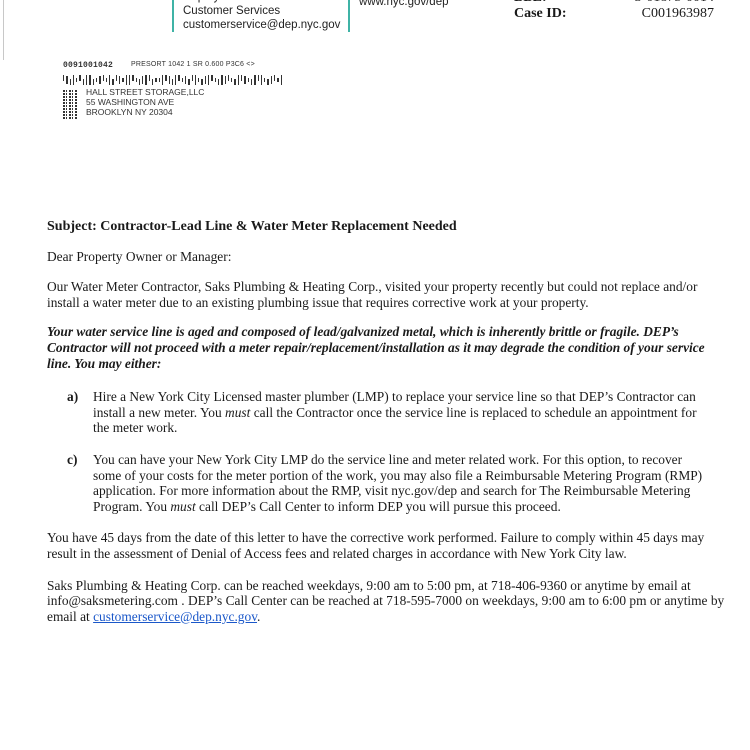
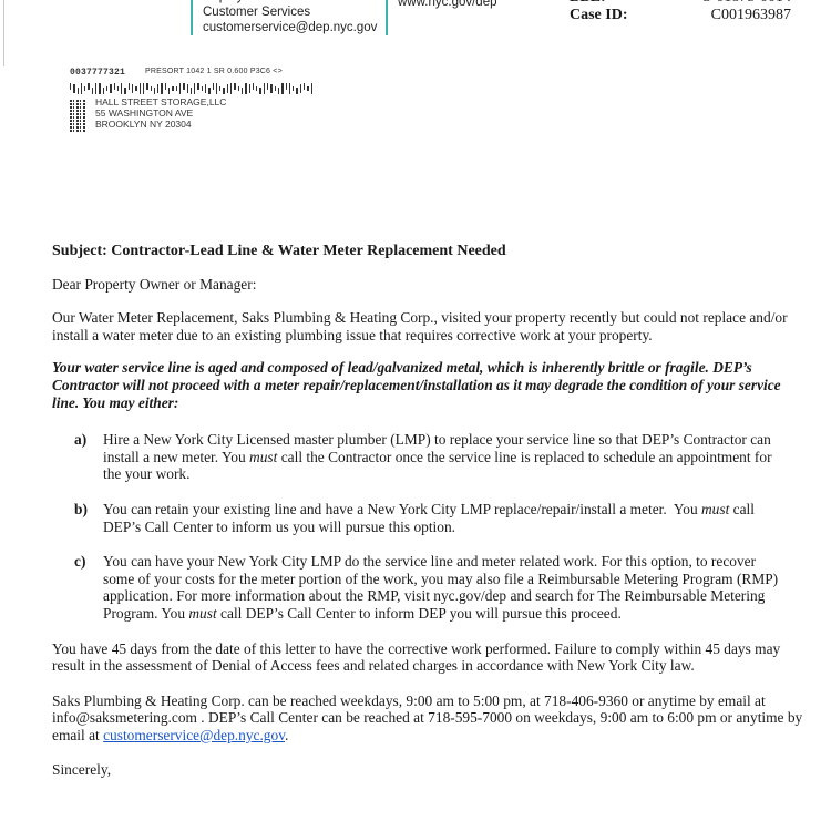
  Customer Services
  customerservice@dep.nyc.gov
  www.nyc.gov/dep
  Case ID:
  C001963987
- 0091001042
+ 0037777321
  HALL STREET STORAGE,LLC
  55 WASHINGTON AVE
  BROOKLYN NY 20304
  Subject: Contractor-Lead Line & Water Meter Replacement Needed
  Dear Property Owner or Manager:
- Our Water Meter Contractor, Saks Plumbing & Heating Corp., visited your property recently but could not replace and/or install a water meter due to an existing plumbing issue that requires corrective work at your property.
+ Our Water Meter Replacement, Saks Plumbing & Heating Corp., visited your property recently but could not replace and/or install a water meter due to an existing plumbing issue that requires corrective work at your property.
  Your water service line is aged and composed of lead/galvanized metal, which is inherently brittle or fragile. DEP’s Contractor will not proceed with a meter repair/replacement/installation as it may degrade the condition of your service line. You may either:
  a)
- Hire a New York City Licensed master plumber (LMP) to replace your service line so that DEP’s Contractor can install a new meter. You must call the Contractor once the service line is replaced to schedule an appointment for the meter work.
+ Hire a New York City Licensed master plumber (LMP) to replace your service line so that DEP’s Contractor can install a new meter. You must call the Contractor once the service line is replaced to schedule an appointment for the your work.
+ b)
+ You can retain your existing line and have a New York City LMP replace/repair/install a meter. You must call DEP’s Call Center to inform us you will pursue this option.
  c)
  You can have your New York City LMP do the service line and meter related work. For this option, to recover some of your costs for the meter portion of the work, you may also file a Reimbursable Metering Program (RMP) application. For more information about the RMP, visit nyc.gov/dep and search for The Reimbursable Metering Program. You must call DEP’s Call Center to inform DEP you will pursue this proceed.
  You have 45 days from the date of this letter to have the corrective work performed. Failure to comply within 45 days may result in the assessment of Denial of Access fees and related charges in accordance with New York City law.
  Saks Plumbing & Heating Corp. can be reached weekdays, 9:00 am to 5:00 pm, at 718-406-9360 or anytime by email at info@saksmetering.com . DEP’s Call Center can be reached at 718-595-7000 on weekdays, 9:00 am to 6:00 pm or anytime by email at customerservice@dep.nyc.gov.
+ Sincerely,
